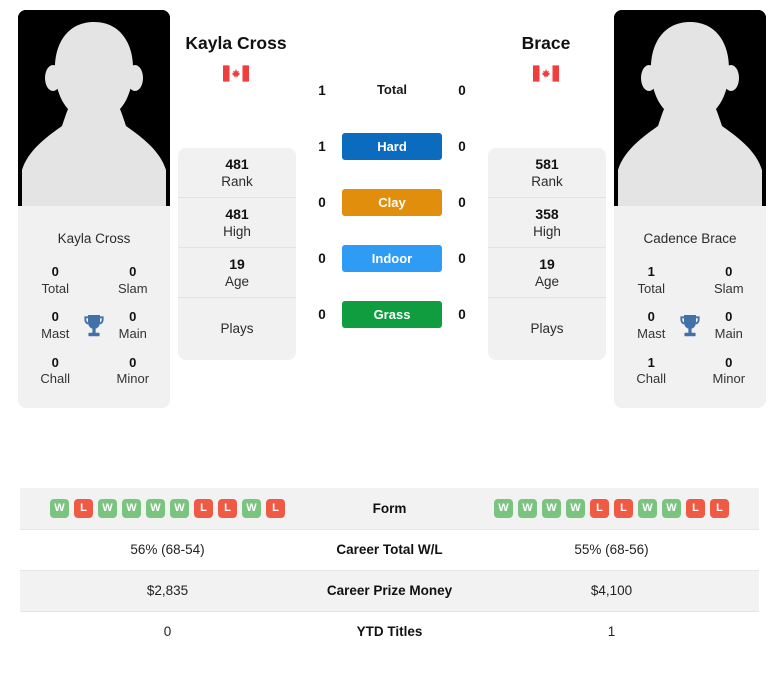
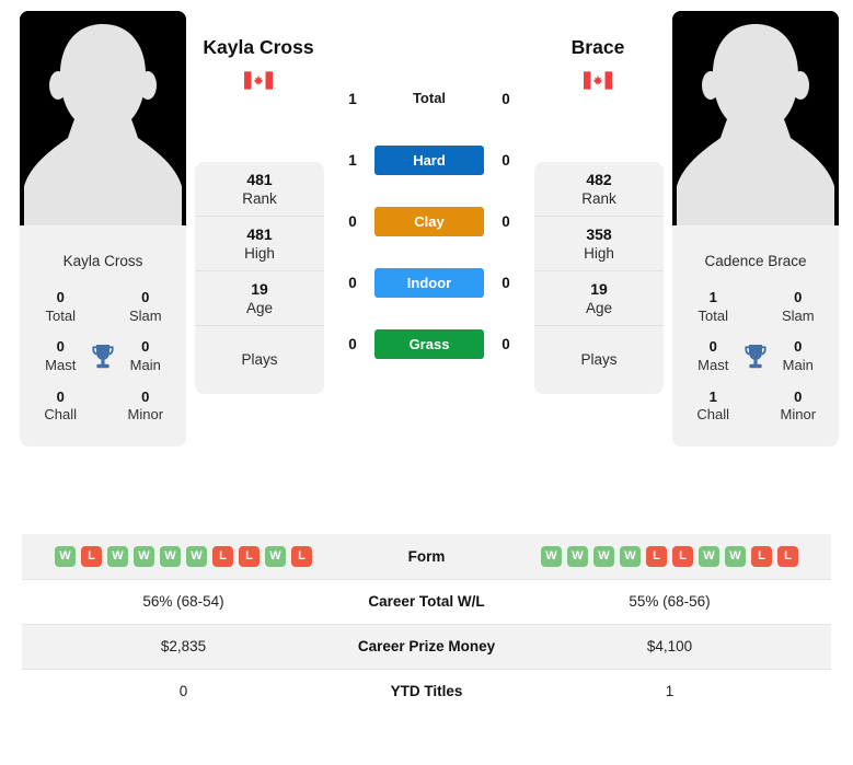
  Kayla Cross
  0
  Total
  0
  Slam
  0
  Mast
  0
  Main
  0
  Chall
  0
  Minor
  Kayla Cross
  481
  Rank
  481
  High
  19
  Age
  Plays
  1
  Total
  0
  1
  Hard
  0
  0
  Clay
  0
  0
  Indoor
  0
  0
  Grass
  0
  Brace
- 581
+ 482
  Rank
  358
  High
  19
  Age
  Plays
  Cadence Brace
  1
  Total
  0
  Slam
  0
  Mast
  0
  Main
  1
  Chall
  0
  Minor
  W L W W W W L L W L	Form	W W W W L L W W L L
  56% (68-54)	Career Total W/L	55% (68-56)
  $2,835	Career Prize Money	$4,100
  0	YTD Titles	1
